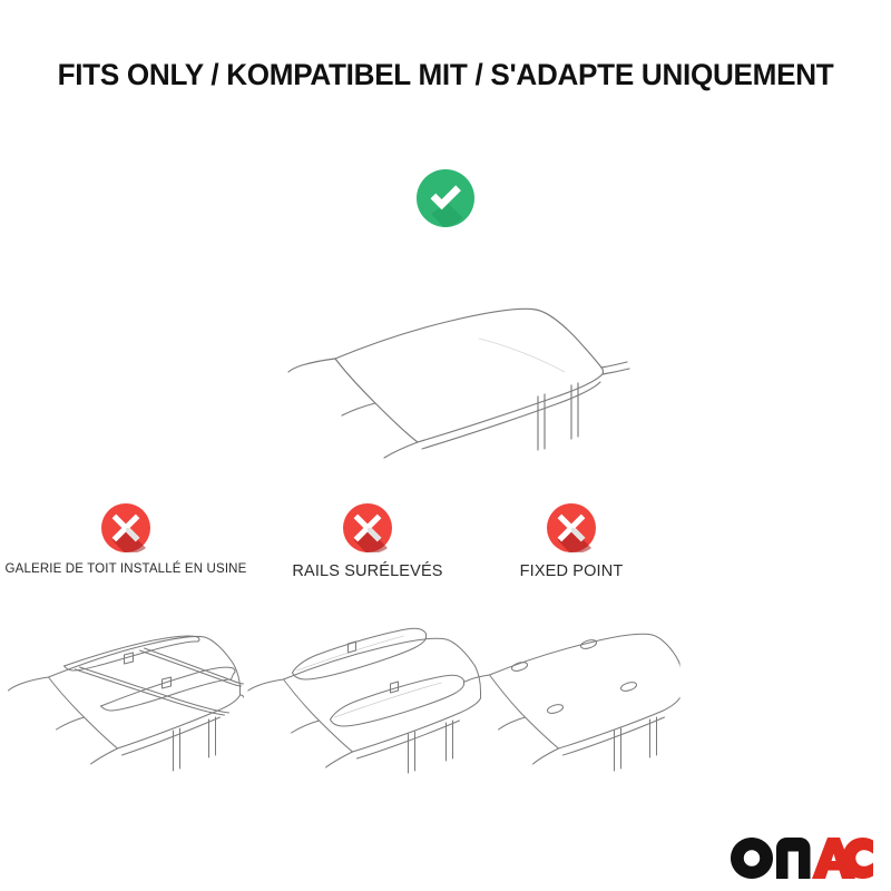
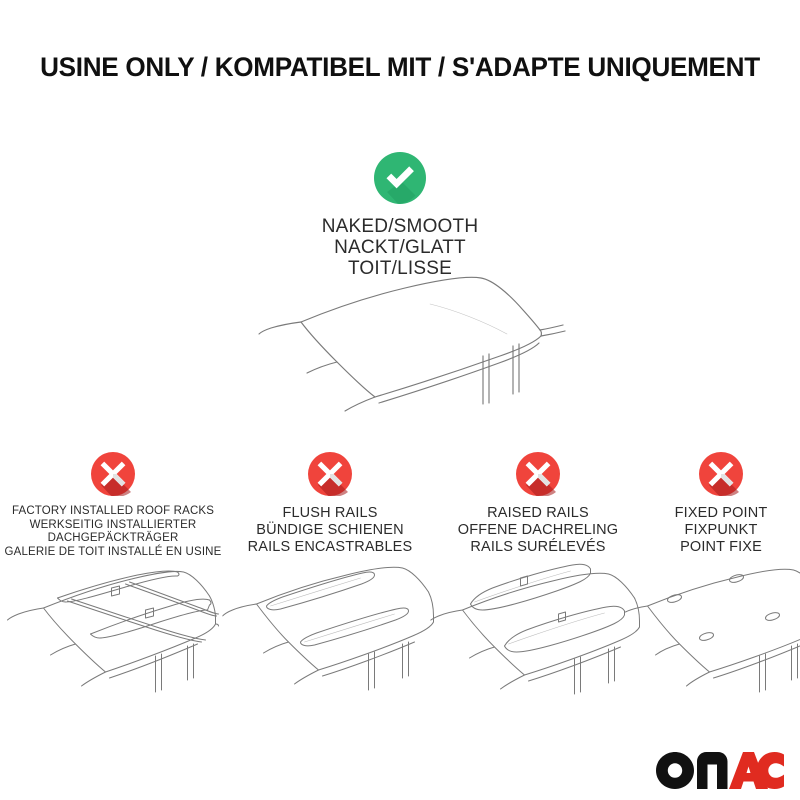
- FITS ONLY / KOMPATIBEL MIT / S'ADAPTE UNIQUEMENT
+ USINE ONLY / KOMPATIBEL MIT / S'ADAPTE UNIQUEMENT
+ NAKED/SMOOTH
+ NACKT/GLATT
+ TOIT/LISSE
+ FACTORY INSTALLED ROOF RACKS
+ WERKSEITIG INSTALLIERTER
+ DACHGEPÄCKTRÄGER
  GALERIE DE TOIT INSTALLÉ EN USINE
+ FLUSH RAILS
+ BÜNDIGE SCHIENEN
+ RAILS ENCASTRABLES
+ RAISED RAILS
+ OFFENE DACHRELING
  RAILS SURÉLEVÉS
  FIXED POINT
+ FIXPUNKT
+ POINT FIXE
